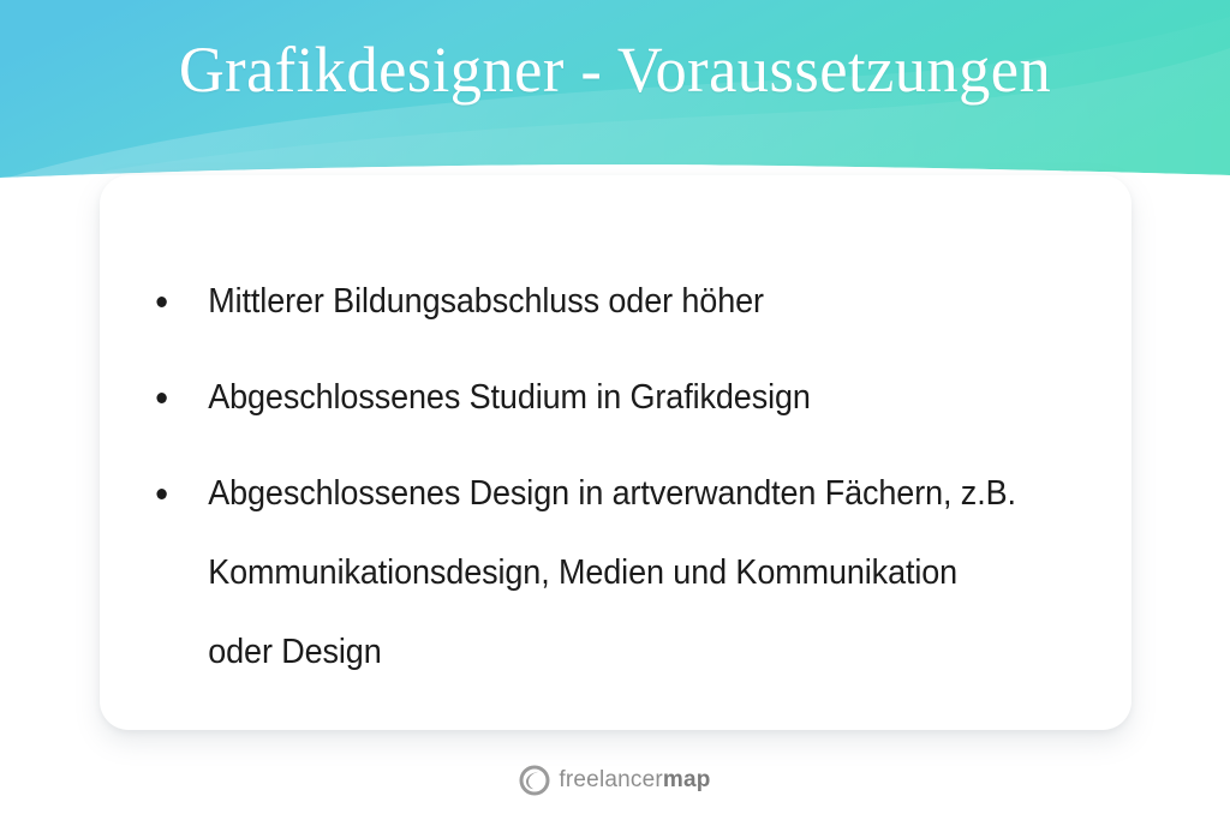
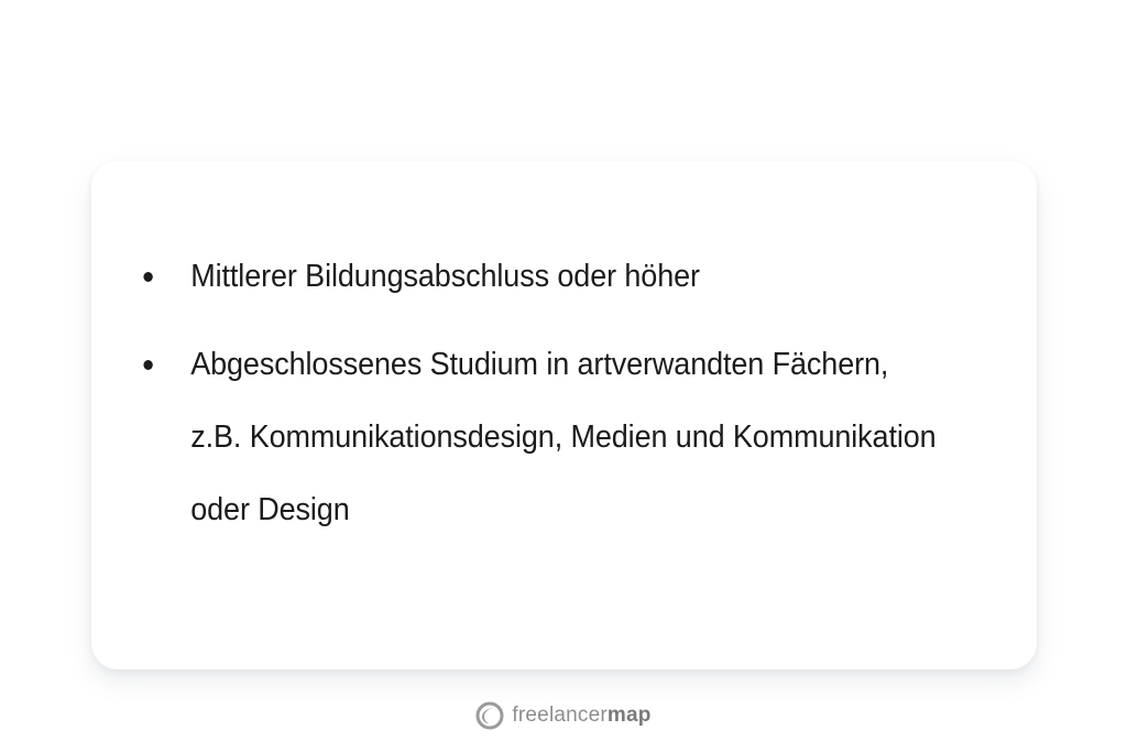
- Grafikdesigner - Voraussetzungen
  Mittlerer Bildungsabschluss oder höher
- Abgeschlossenes Studium in Grafikdesign
- Abgeschlossenes Design in artverwandten Fächern, z.B. Kommunikationsdesign, Medien und Kommunikation oder Design
+ Abgeschlossenes Studium in artverwandten Fächern, z.B. Kommunikationsdesign, Medien und Kommunikation oder Design
  freelancermap
